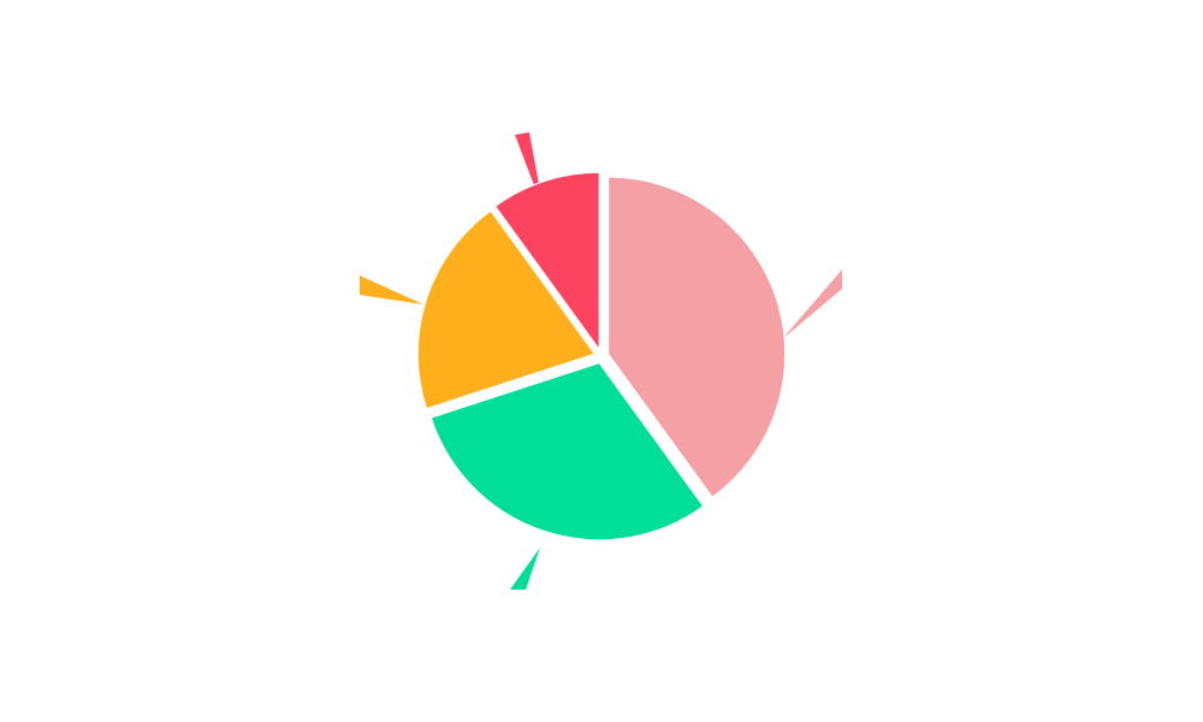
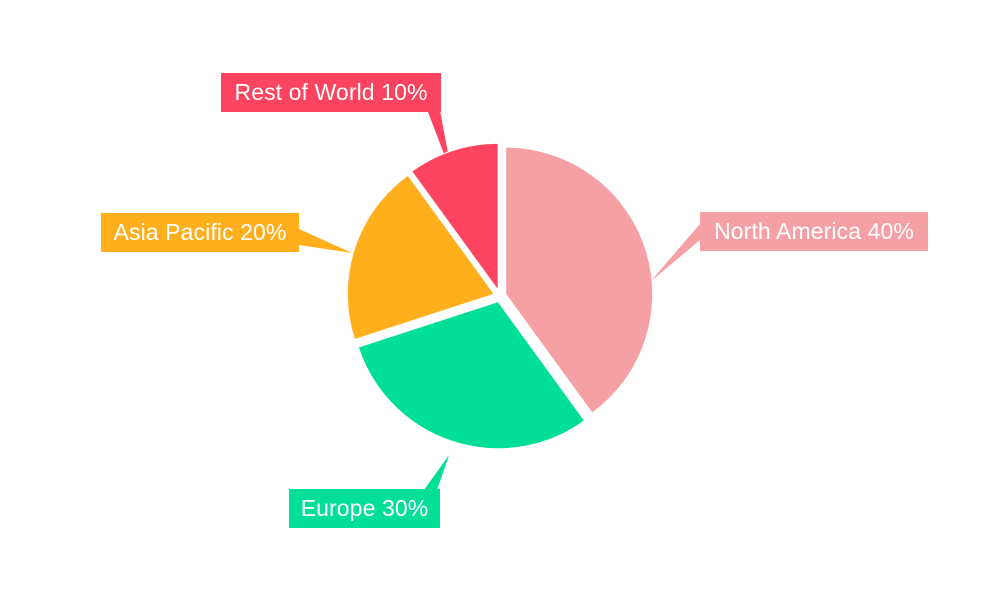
+ Rest of World 10%
+ Asia Pacific 20%
+ North America 40%
+ Europe 30%
